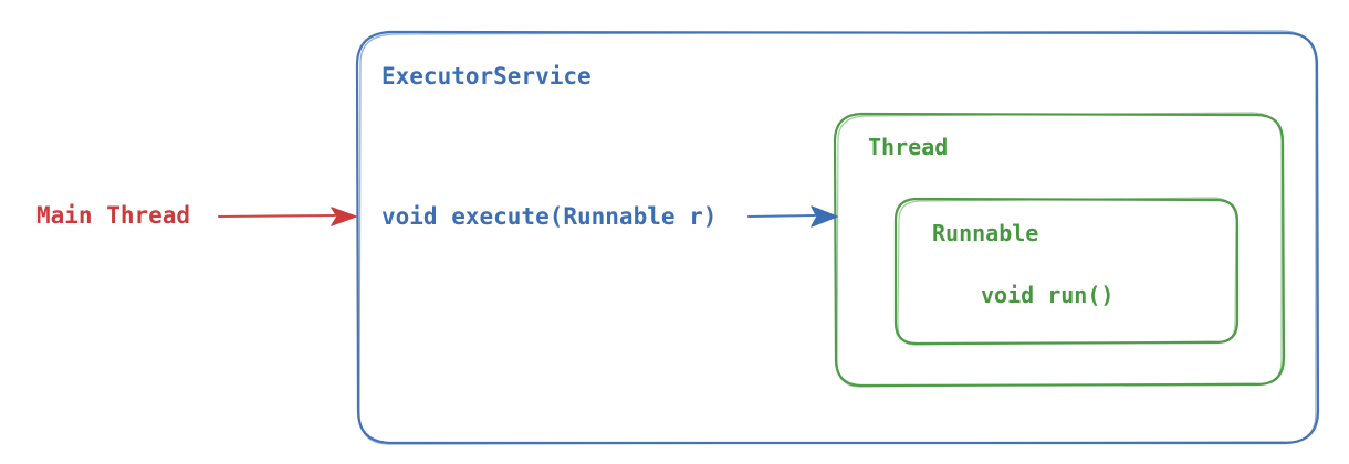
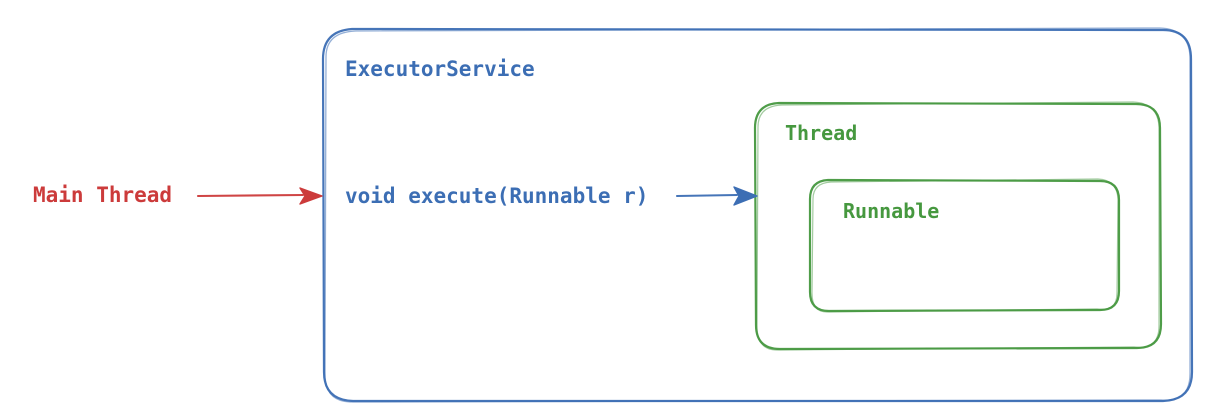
  Main Thread
  ExecutorService
  void execute(Runnable r)
  Thread
  Runnable
- void run()
